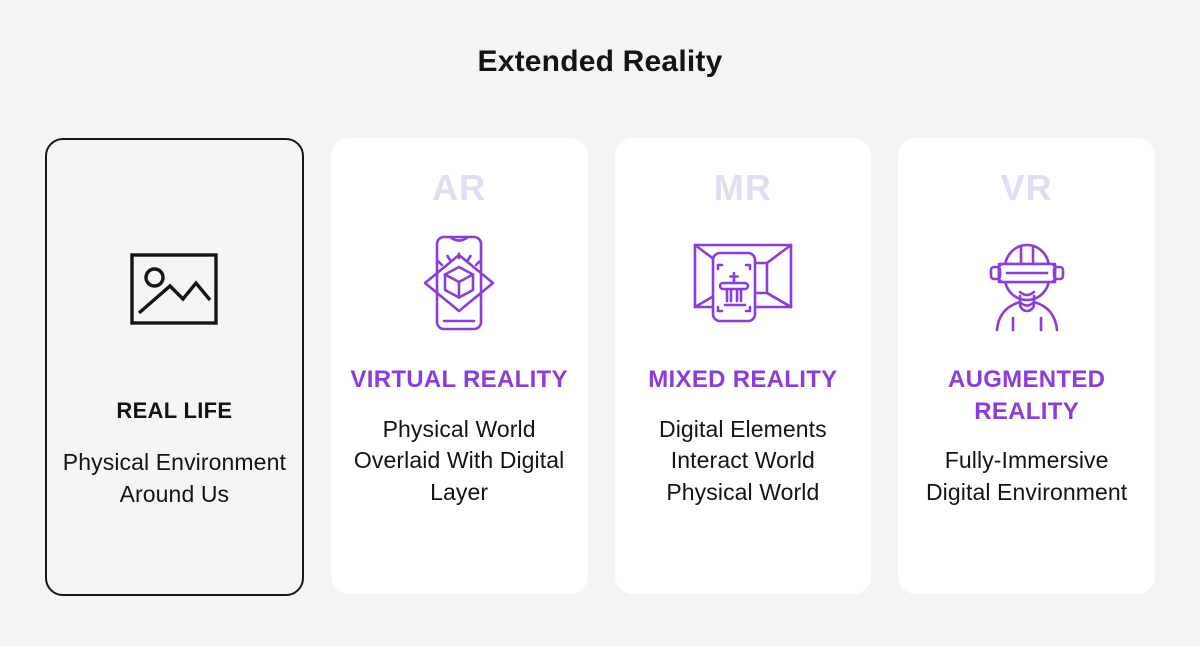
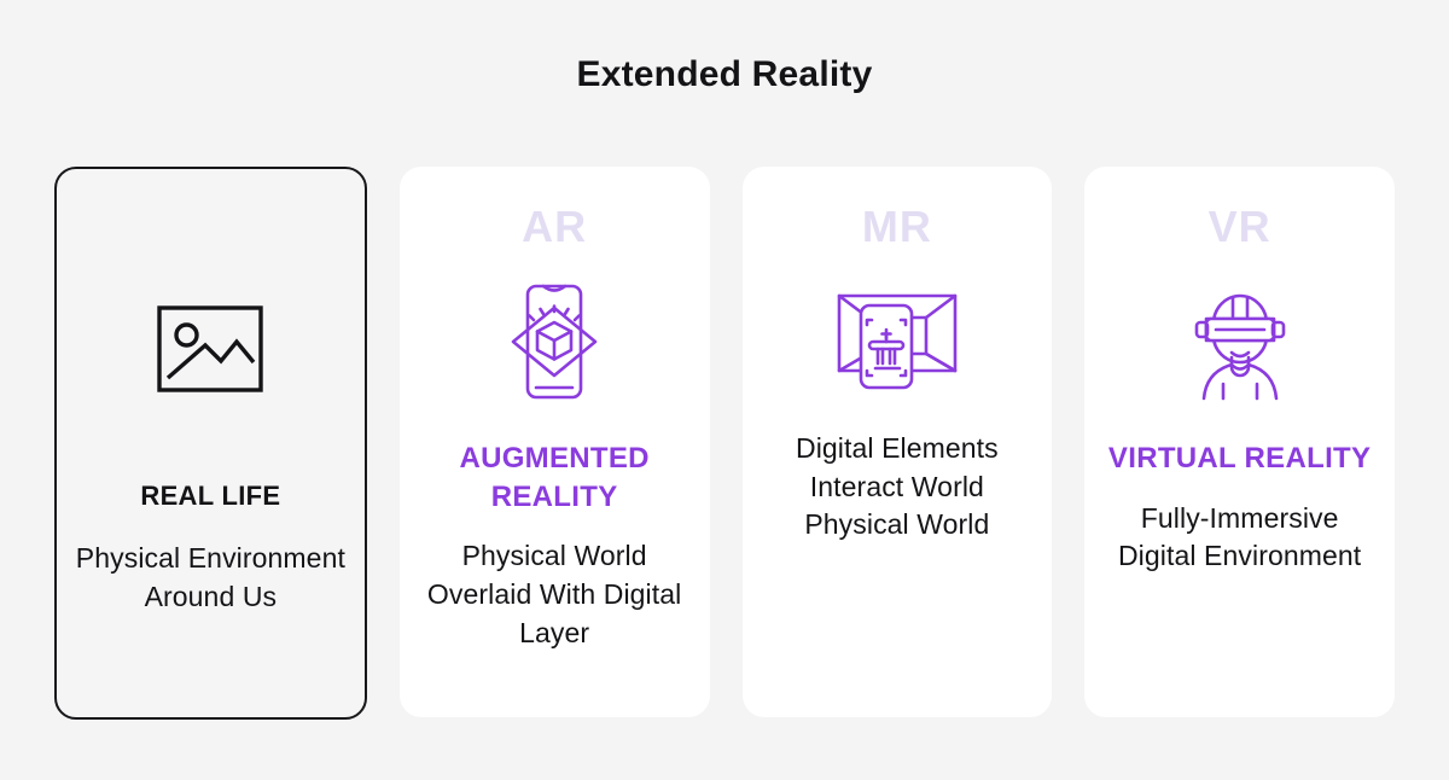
  Extended Reality
  REAL LIFE
  Physical Environment Around Us
  AR
- VIRTUAL REALITY
+ AUGMENTED REALITY
  Physical World Overlaid With Digital Layer
  MR
- MIXED REALITY
  Digital Elements Interact World Physical World
  VR
- AUGMENTED REALITY
+ VIRTUAL REALITY
  Fully-Immersive Digital Environment
